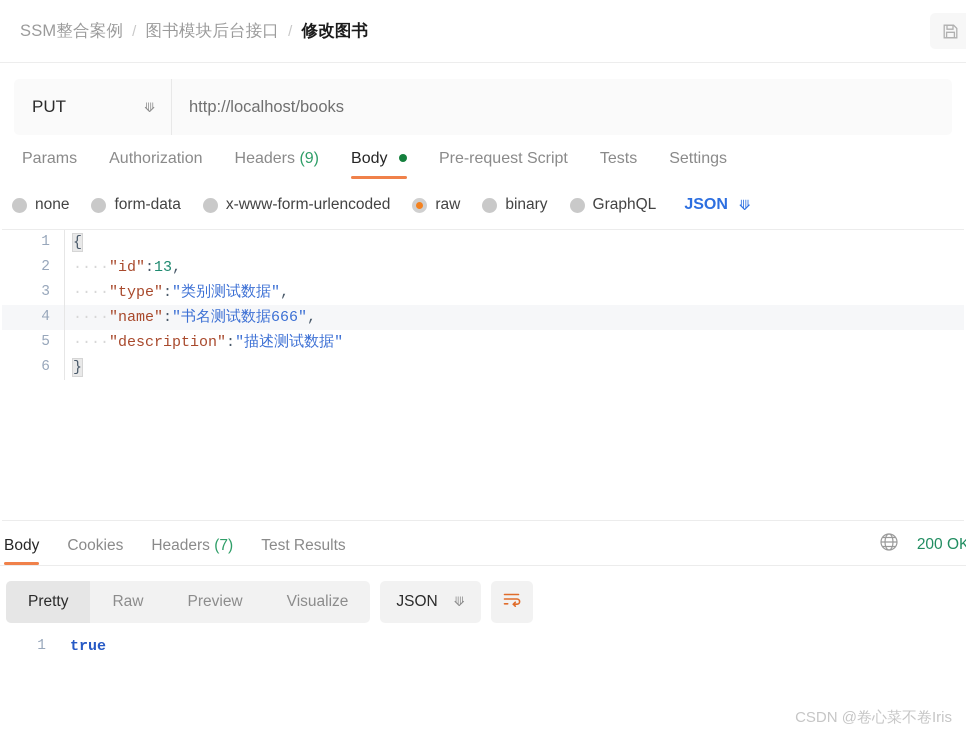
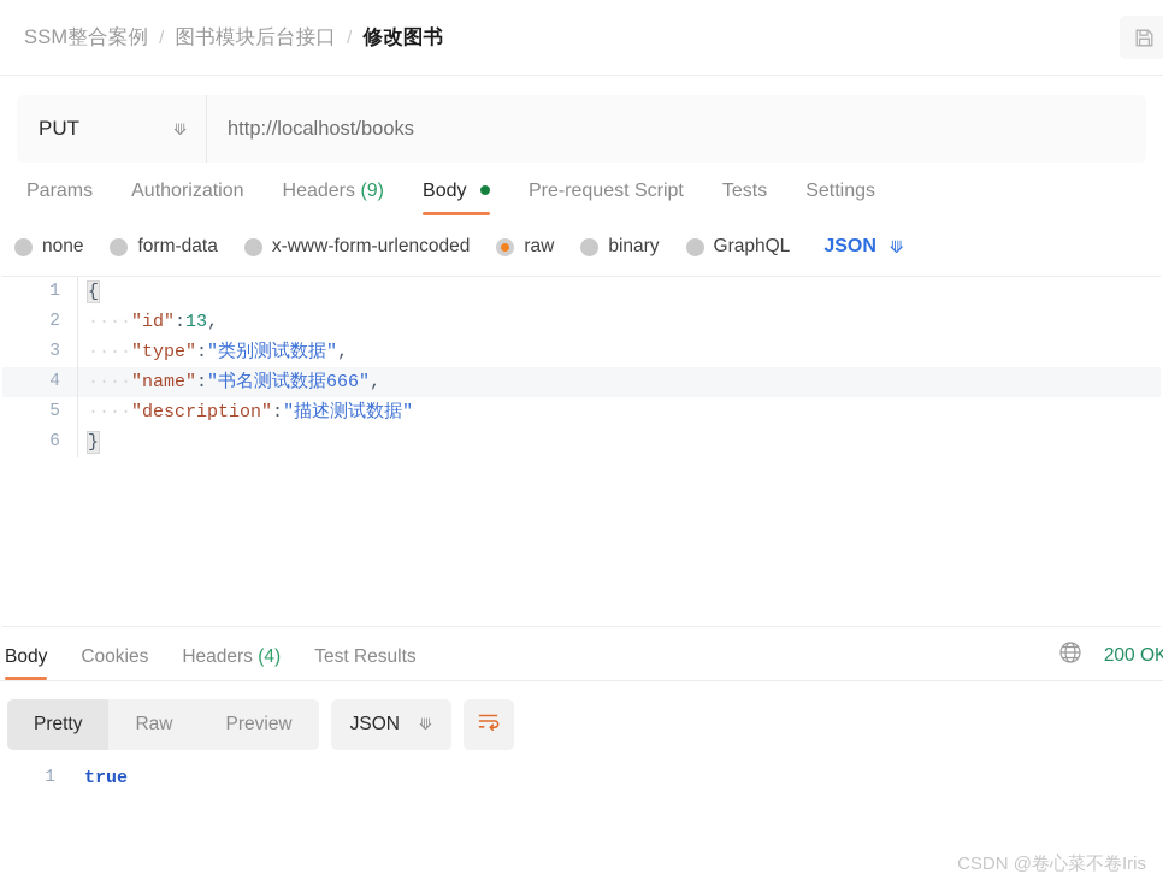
  SSM整合案例
  /
  图书模块后台接口
  /
  修改图书
  PUT
  ⟱
  http://localhost/books
  Params
  Authorization
  Headers (9)
  Body
  Pre-request Script
  Tests
  Settings
  none
  form-data
  x-www-form-urlencoded
  raw
  binary
  GraphQL
  JSON
  ⟱
  1
  {
  2
  ····"id":13,
  3
  ····"type":"类别测试数据",
  4
  ····"name":"书名测试数据666",
  5
  ····"description":"描述测试数据"
  6
  }
  Body
  Cookies
- Headers (7)
+ Headers (4)
  Test Results
  200 OK
  Pretty
  Raw
  Preview
- Visualize
  JSON
  ⟱
  1
  true
  CSDN @卷心菜不卷Iris
